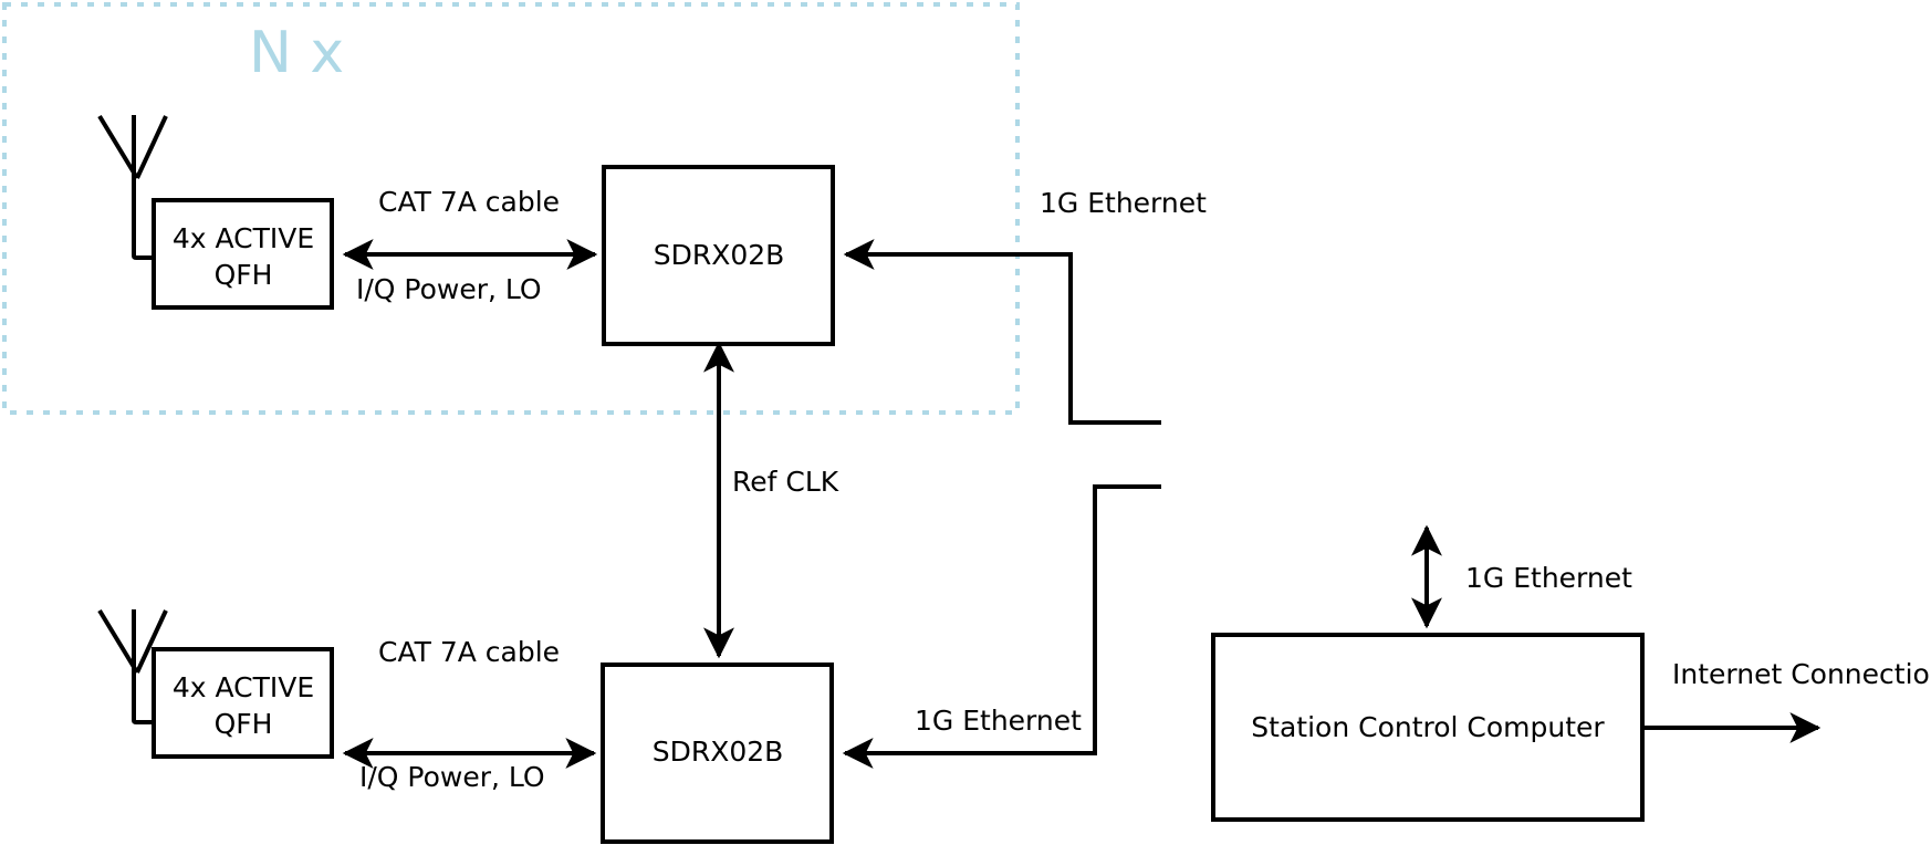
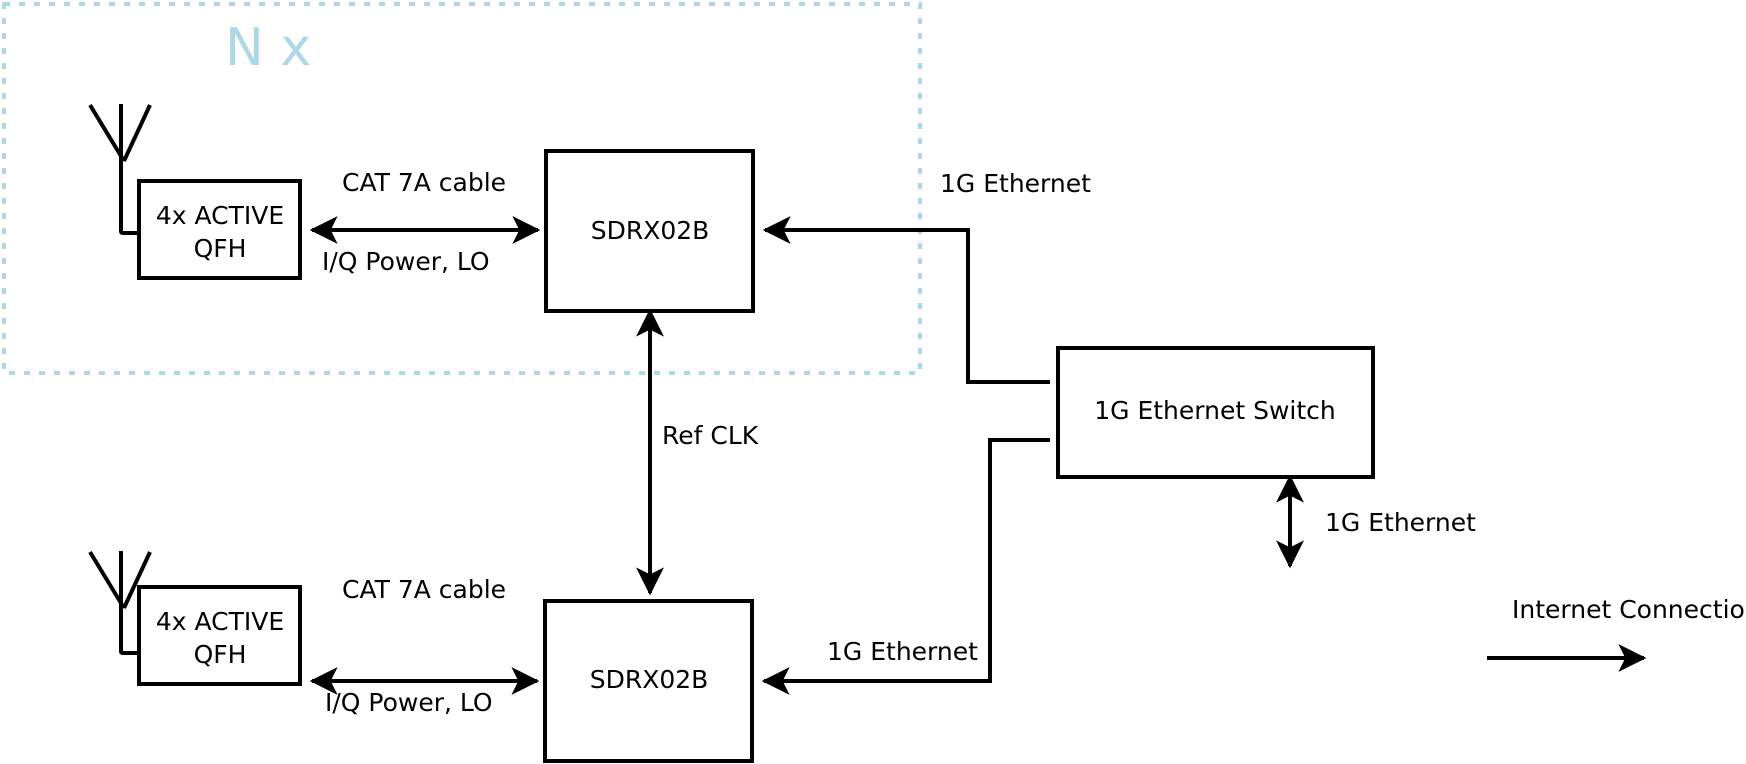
  N x
  4x ACTIVE
  QFH
  SDRX02B
  CAT 7A cable
  I/Q Power, LO
  1G Ethernet
  Ref CLK
  4x ACTIVE
  QFH
  SDRX02B
  CAT 7A cable
  I/Q Power, LO
  1G Ethernet
+ 1G Ethernet Switch
  1G Ethernet
- Station Control Computer
  Internet Connectio
